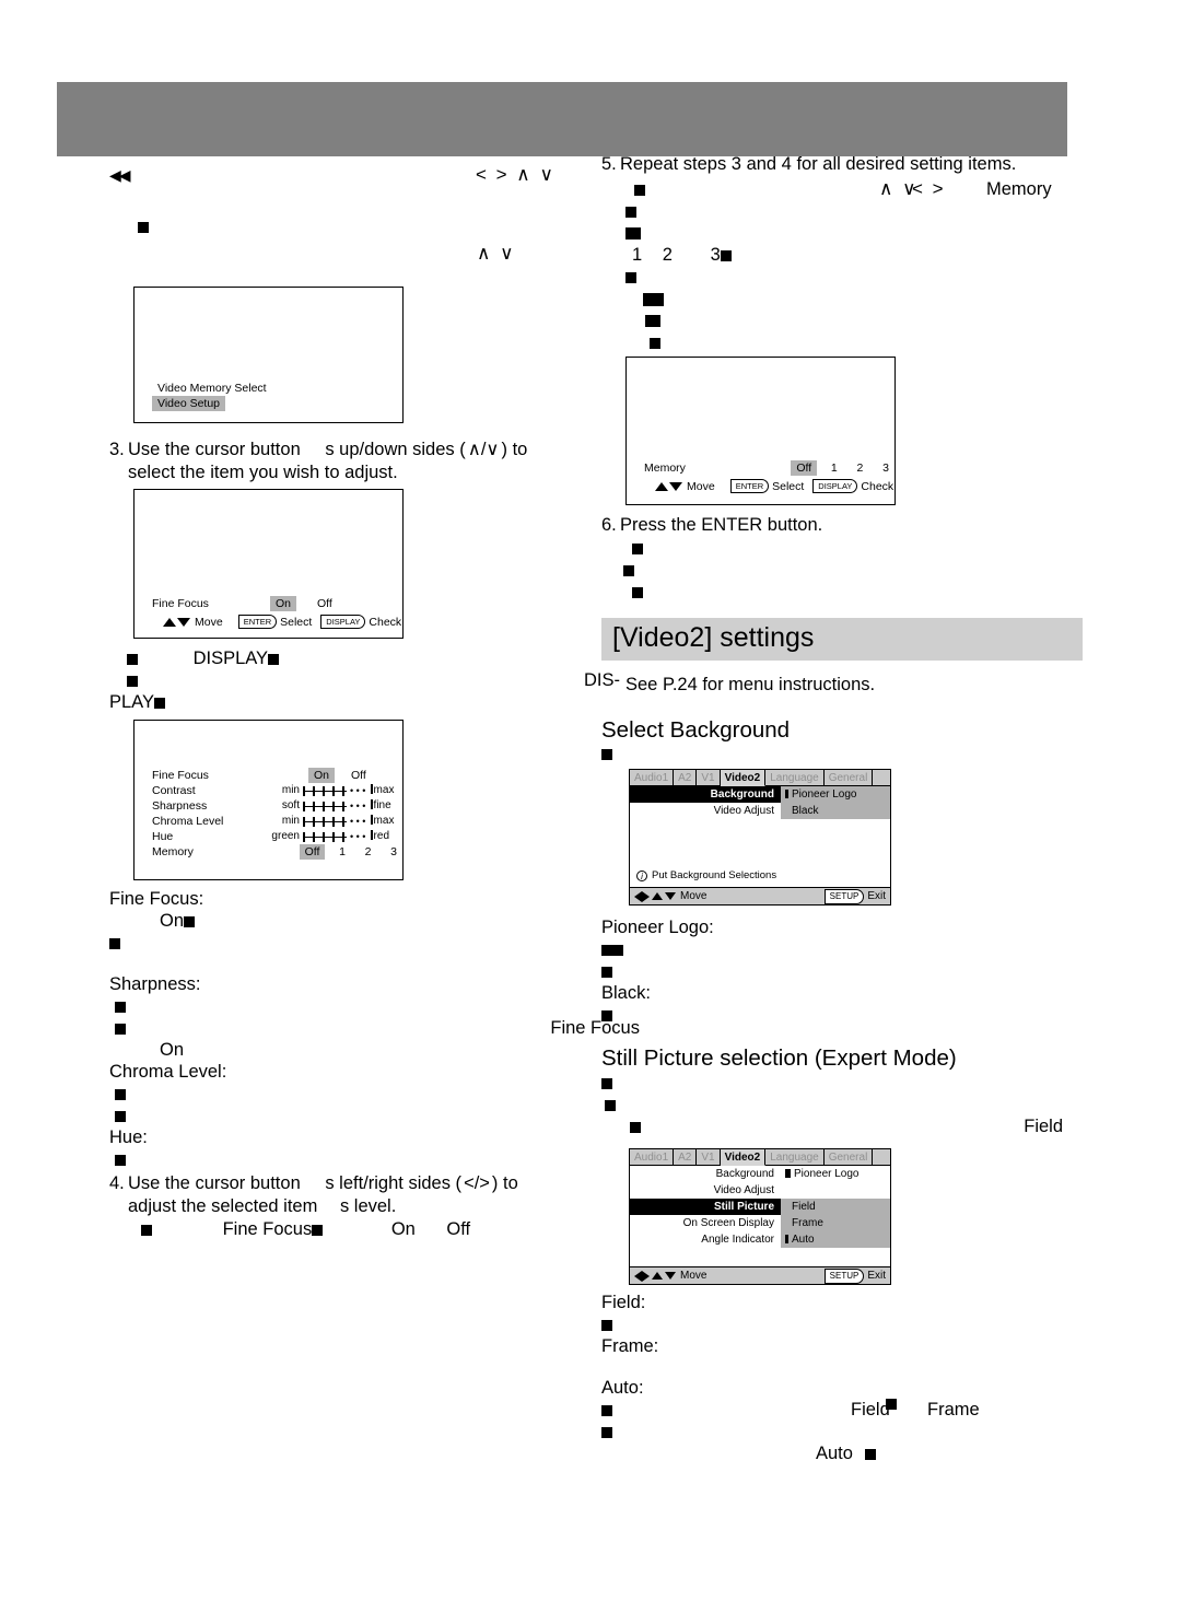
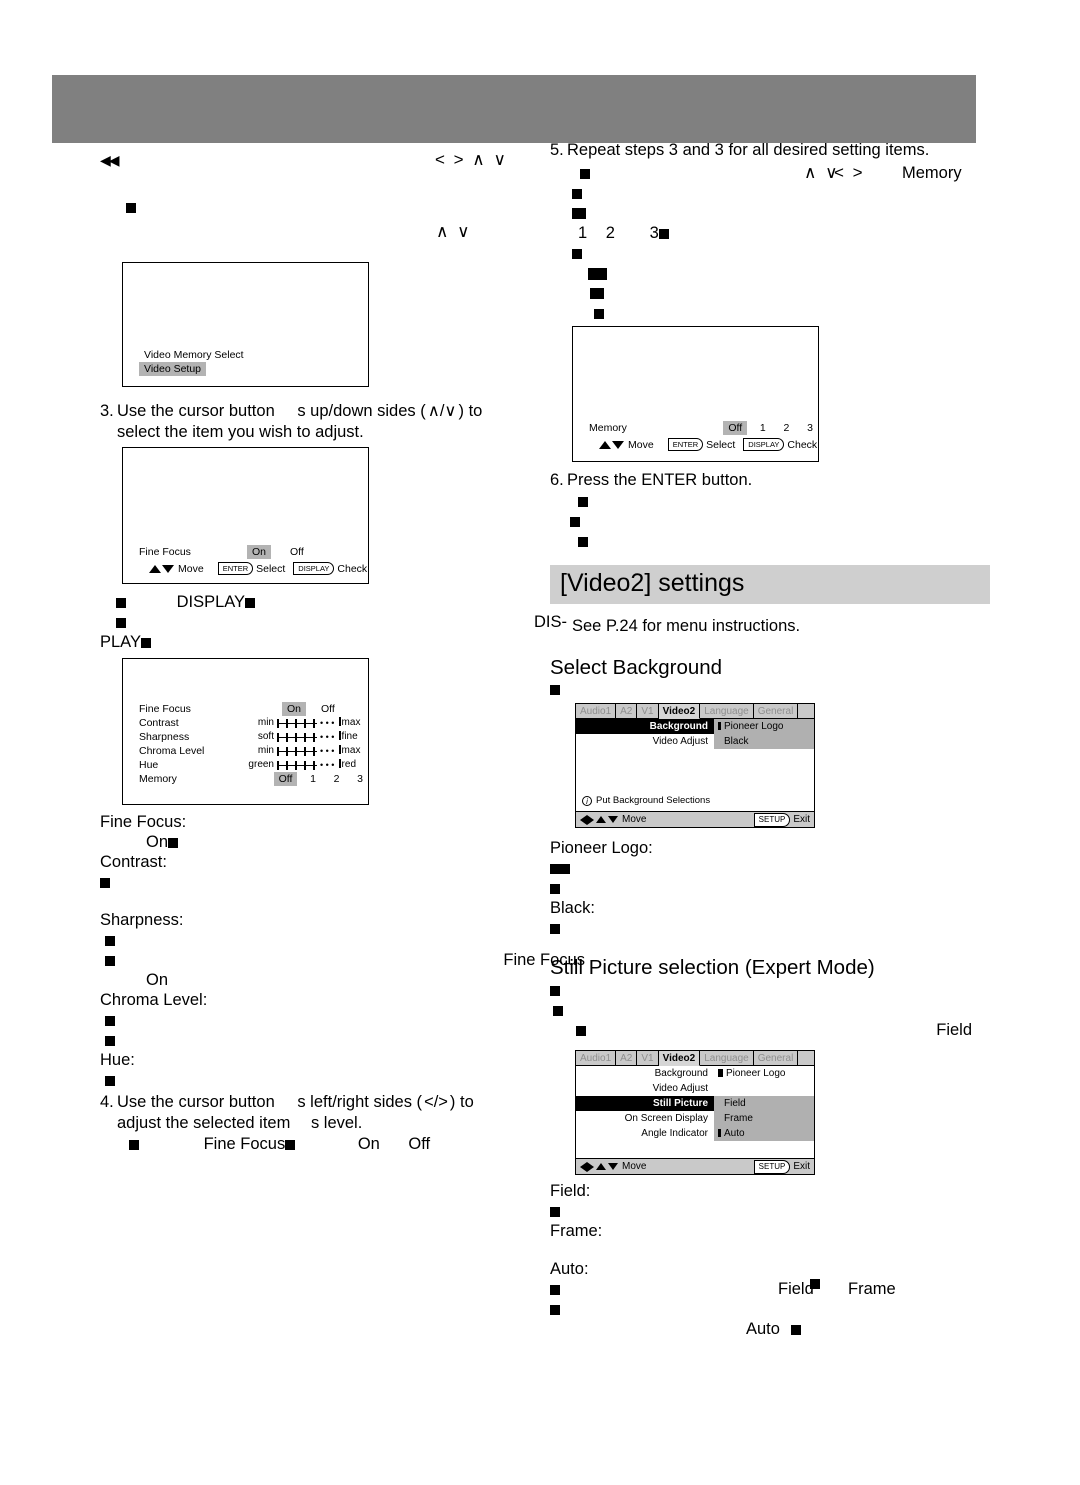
  ◀◀
  < > ∧ ∨
  ∧ ∨
  Video Memory Select
  Video Setup
  3. Use the cursor button s up/down sides (∧/∨) to
  select the item you wish to adjust.
  Fine Focus
  On
  Off
  Move
  ENTER
  Select
  DISPLAY
  Check
  DISPLAY
  DIS-
  PLAY
  Fine Focus
  On
  Off
  Contrast
  min
  •••
  max
  Sharpness
  soft
  •••
  fine
  Chroma Level
  min
  •••
  max
  Hue
  green
  •••
  red
  Memory
  Off
  1
  2
  3
  Fine Focus:
  On
+ Contrast:
  Sharpness:
  Fine Focus
  On
  Chroma Level:
  Hue:
  4. Use the cursor button s left/right sides (</>) to
  adjust the selected item s level.
  Fine Focus On Off
- 5. Repeat steps 3 and 4 for all desired setting items.
+ 5. Repeat steps 3 and 3 for all desired setting items.
  ∧ ∨
  Memory
  < >
  1 2 3
  Memory
  Off
  1
  2
  3
  Move
  ENTER
  Select
  DISPLAY
  Check
  6. Press the ENTER button.
  [Video2] settings
  See P.24 for menu instructions.
  Select Background
  Audio1
  A2
  V1
  Video2
  Language
  General
  Background
  Video Adjust
  Pioneer Logo
  Black
  i
  Put Background Selections
  Move
  SETUP
  Exit
  Pioneer Logo:
  Black:
  Still Picture selection (Expert Mode)
  Field
  Audio1
  A2
  V1
  Video2
  Language
  General
  Background
  Video Adjust
  Still Picture
  On Screen Display
  Angle Indicator
  Pioneer Logo
  Field
  Frame
  Auto
  Move
  SETUP
  Exit
  Field:
  Frame:
  Auto:
  Field
  Frame
  Auto
